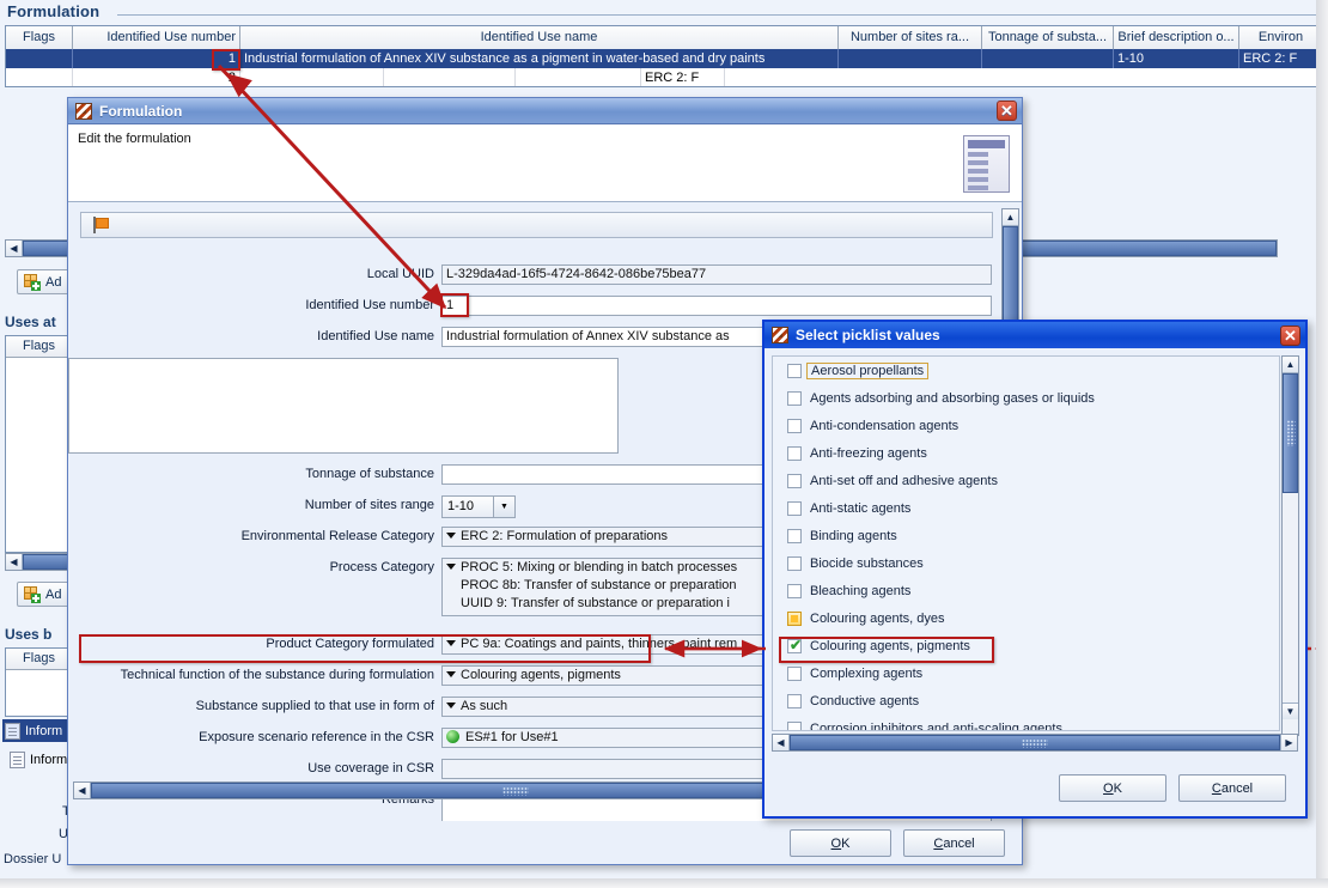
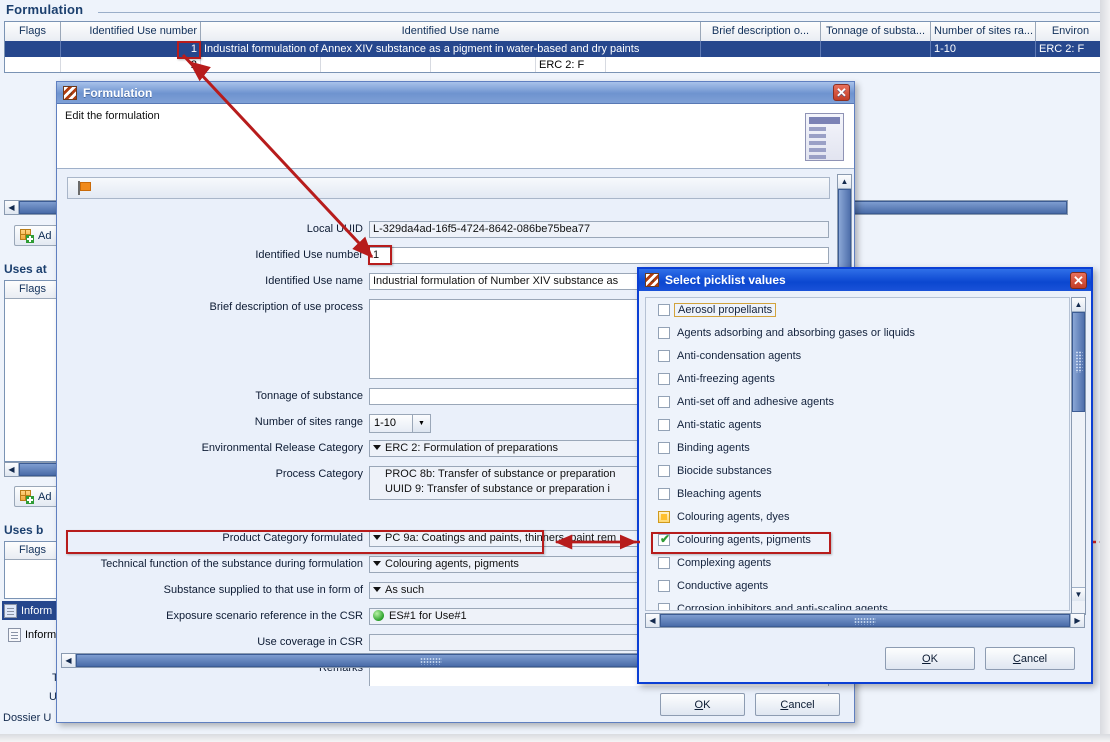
  Formulation
  Flags
  Identified Use number
  Identified Use name
- Number of sites ra...
+ Brief description o...
  Tonnage of substa...
- Brief description o...
+ Number of sites ra...
  Environ
  1
  Industrial formulation of Annex XIV substance as a pigment in water-based and dry paints
  1-10
  ERC 2: F
  ERC 2: F
  ◀
  Ad
  Uses at
  Flags
  ◀
  Ad
  Uses b
  Flags
  Inform
  Inform
  U
  Dossier U
  Formulation
  ✕
  Edit the formulation
  ▲
  Local UUID
  L-329da4ad-16f5-4724-8642-086be75bea77
  Identified Use number
  1
  Identified Use name
- Industrial formulation of Annex XIV substance as
+ Industrial formulation of Number XIV substance as
+ Brief description of use process
  Tonnage of substance
  Number of sites range
  1-10
  Environmental Release Category
  ERC 2: Formulation of preparations
  Process Category
- PROC 5: Mixing or blending in batch processes
  PROC 8b: Transfer of substance or preparation
  UUID 9: Transfer of substance or preparation i
  Product Category formulated
  PC 9a: Coatings and paints, thinners, paint rem
  Technical function of the substance during formulation
  Colouring agents, pigments
  Substance supplied to that use in form of
  As such
  Exposure scenario reference in the CSR
  ES#1 for Use#1
  Use coverage in CSR
  Remarks
  ◀
  OK
  Cancel
  Select picklist values
  ✕
  Aerosol propellants
  Agents adsorbing and absorbing gases or liquids
  Anti-condensation agents
  Anti-freezing agents
  Anti-set off and adhesive agents
  Anti-static agents
  Binding agents
  Biocide substances
  Bleaching agents
  Colouring agents, dyes
  Colouring agents, pigments
  Complexing agents
  Conductive agents
  Corrosion inhibitors and anti-scaling agents
  ▲
  ▼
  ◀
  ▶
  OK
  Cancel
